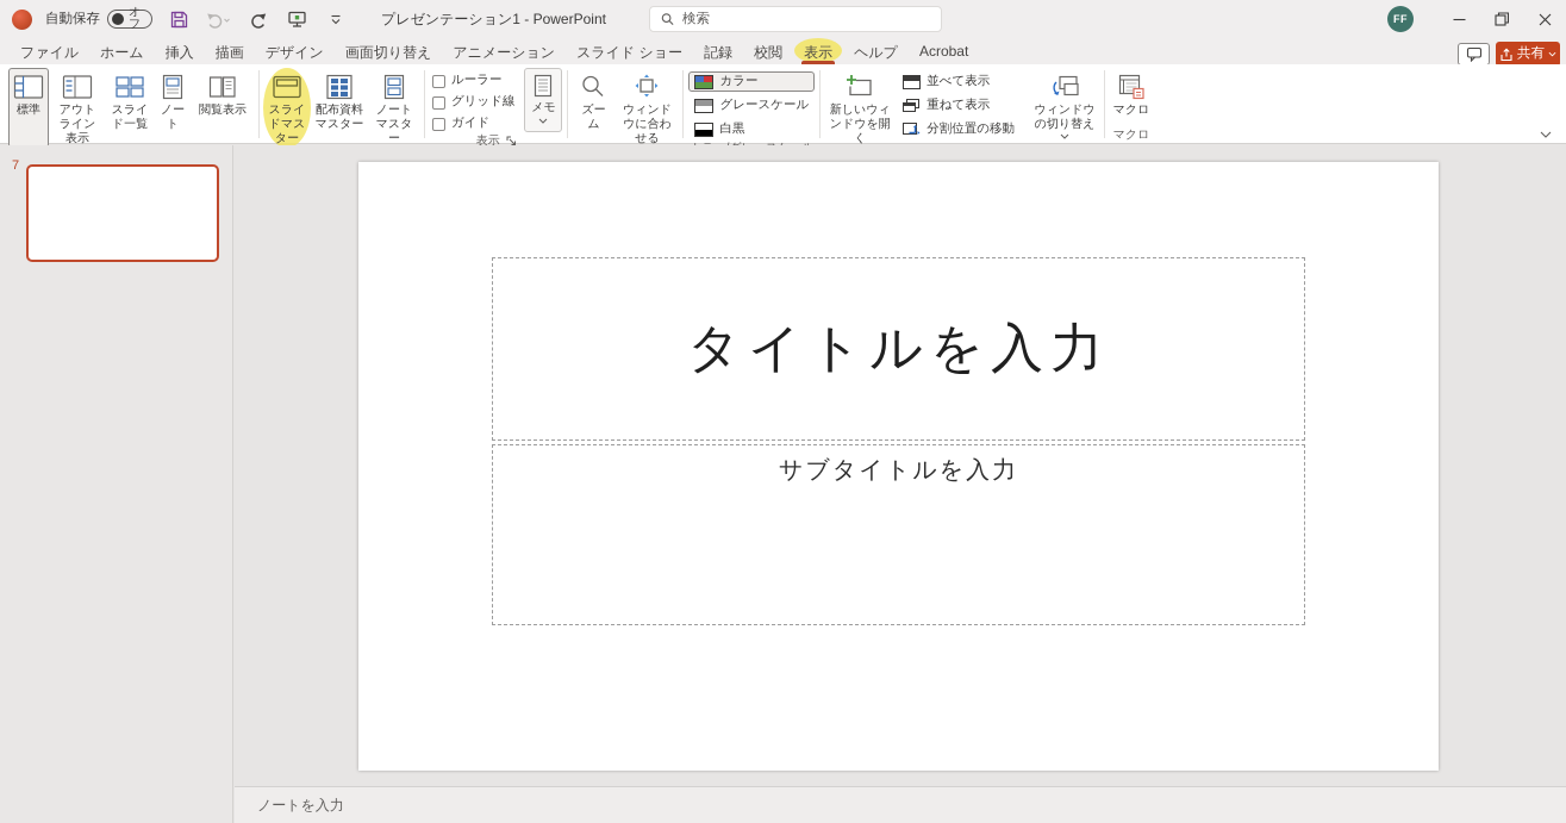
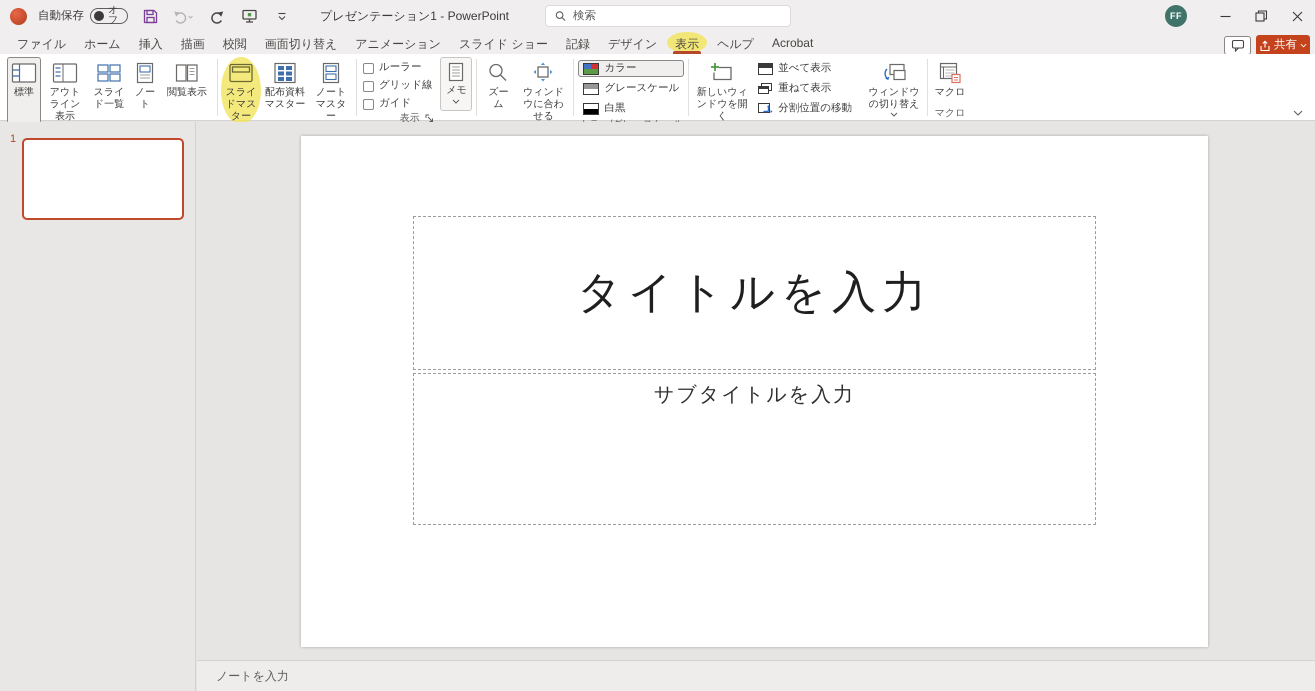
  自動保存
  オフ
  プレゼンテーション1 - PowerPoint
  検索
  FF
  ファイル
  ホーム
  挿入
  描画
- デザイン
+ 校閲
  画面切り替え
  アニメーション
  スライド ショー
  記録
- 校閲
+ デザイン
  表示
  ヘルプ
  Acrobat
  共有
  標準
  アウトライン表示
  スライド一覧
  ノート
  閲覧表示
  スライドマスター
  配布資料マスター
  ノートマスター
  ルーラー
  グリッド線
  ガイド
  メモ
  表示
  ズーム
  ウィンドウに合わせる
  カラー
  グレースケール
  白黒
  新しいウィンドウを開く
  並べて表示
  重ねて表示
  分割位置の移動
  ウィンドウの切り替え
  マクロ
  マクロ
- 7
+ 1
  タイトルを入力
  サブタイトルを入力
  ノートを入力
